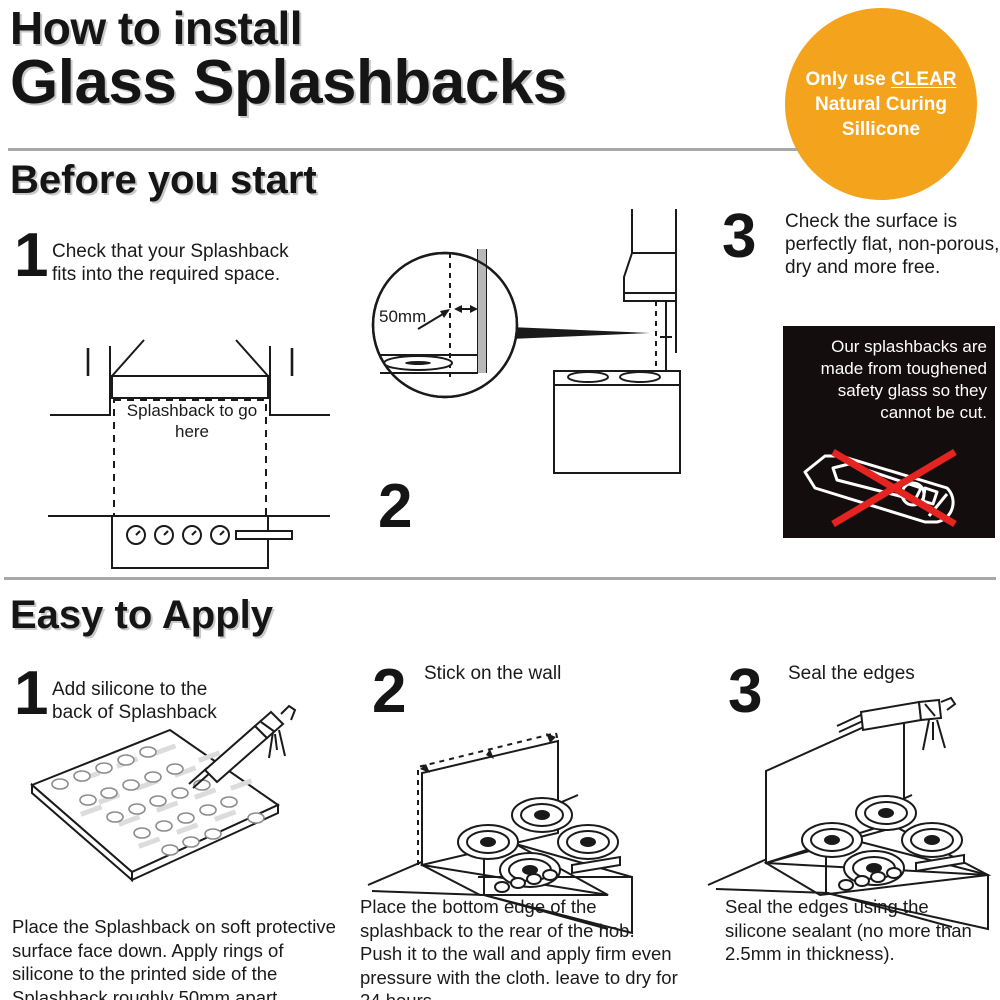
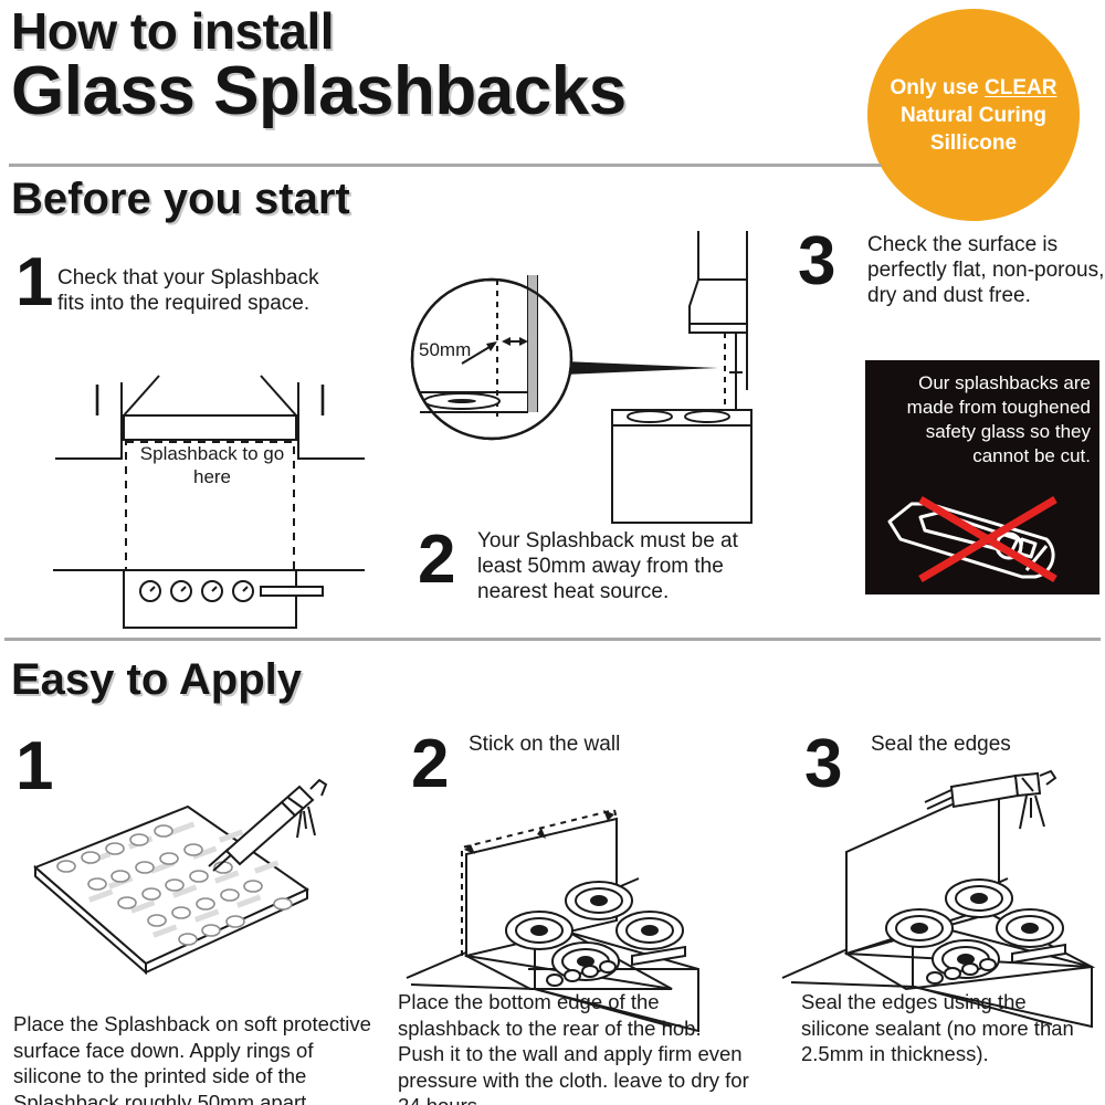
  How to install
  Glass Splashbacks
  Only use CLEAR
  Natural Curing
  Sillicone
  Before you start
  1
  Check that your Splashback fits into the required space.
  Splashback to go here
  50mm
  2
+ Your Splashback must be at least 50mm away from the nearest heat source.
  3
- Check the surface is perfectly flat, non-porous, dry and more free.
+ Check the surface is perfectly flat, non-porous, dry and dust free.
  Our splashbacks are made from toughened safety glass so they cannot be cut.
  Easy to Apply
  1
- Add silicone to the back of Splashback
  Place the Splashback on soft protective surface face down. Apply rings of silicone to the printed side of the Splashback roughly 50mm apart.
  2
  Stick on the wall
  Place the bottom edge of the splashback to the rear of the hob. Push it to the wall and apply firm even pressure with the cloth. leave to dry for
  3
  Seal the edges
  Seal the edges using the silicone sealant (no more than 2.5mm in thickness).
